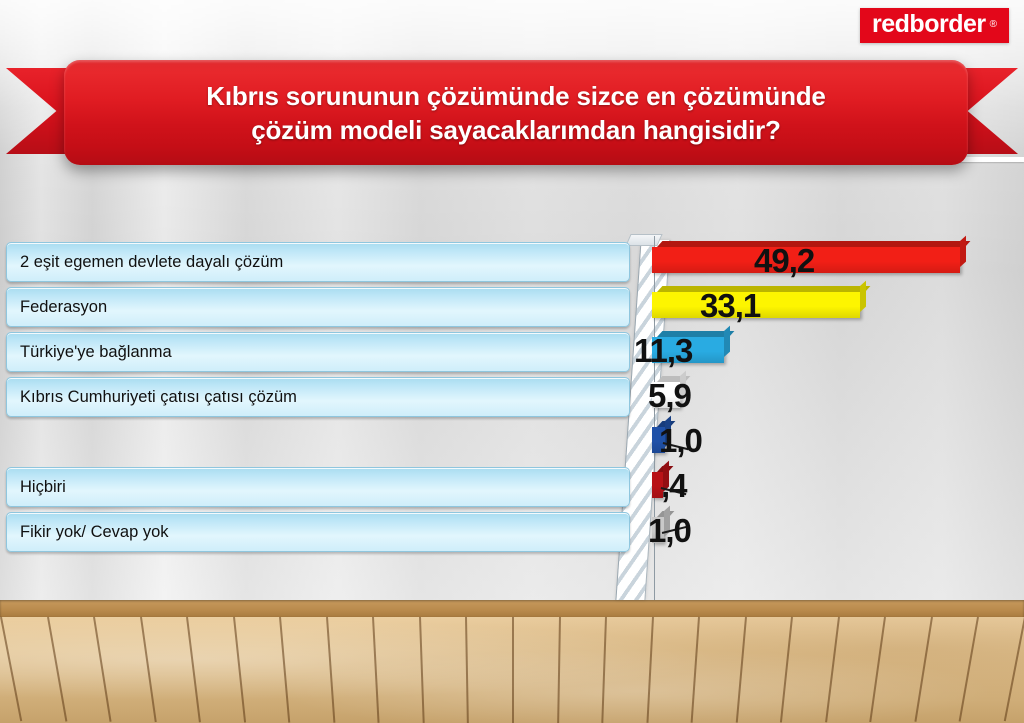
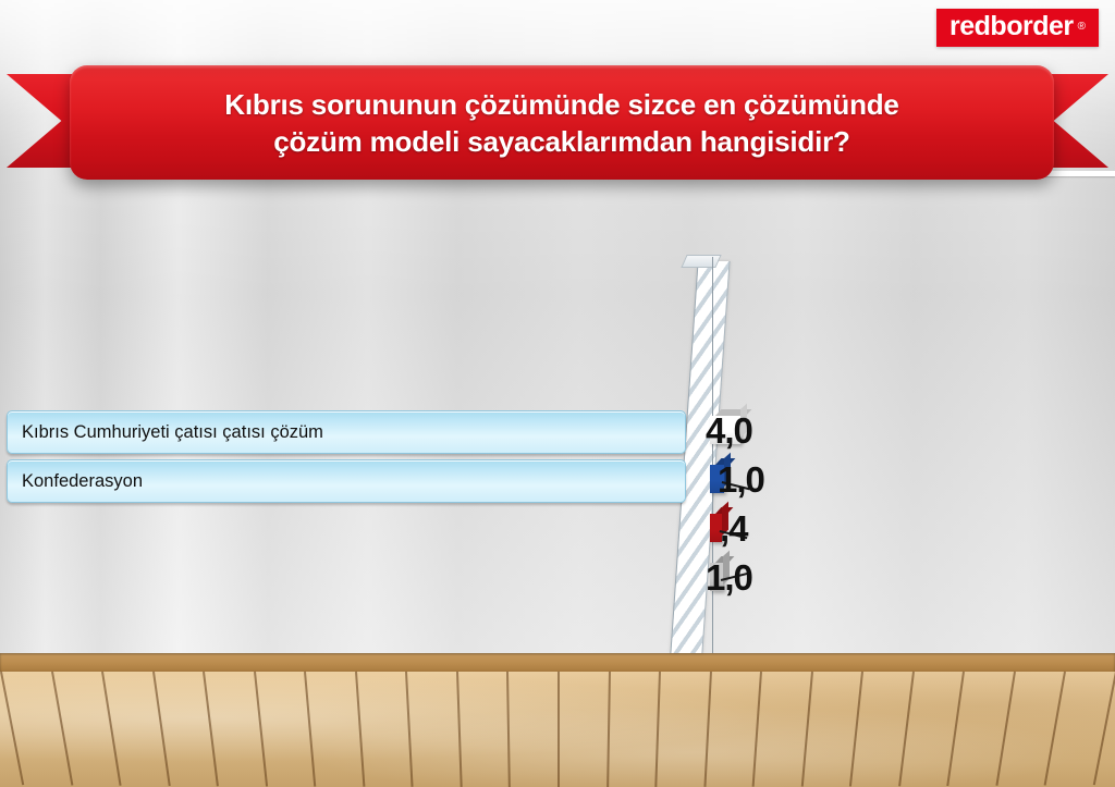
  redborder
  ®
  Kıbrıs sorununun çözümünde sizce en çözümünde
  çözüm modeli sayacaklarımdan hangisidir?
- 2 eşit egemen devlete dayalı çözüm
- 49,2
- Federasyon
- 33,1
- Türkiye'ye bağlanma
- 11,3
  Kıbrıs Cumhuriyeti çatısı çatısı çözüm
- 5,9
+ 4,0
+ Konfederasyon
  1,0
- Hiçbiri
  ,4
- Fikir yok/ Cevap yok
  1,0
